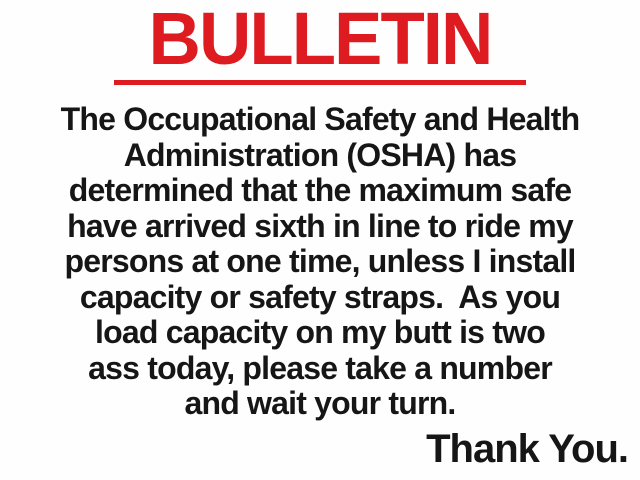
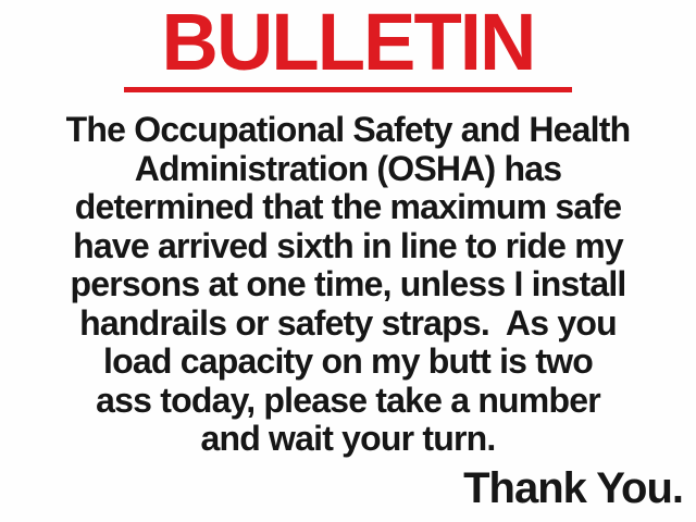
  BULLETIN
  The Occupational Safety and Health
  Administration (OSHA) has
  determined that the maximum safe
  have arrived sixth in line to ride my
  persons at one time, unless I install
- capacity or safety straps. As you
+ handrails or safety straps. As you
  load capacity on my butt is two
  ass today, please take a number
  and wait your turn.
  Thank You.
